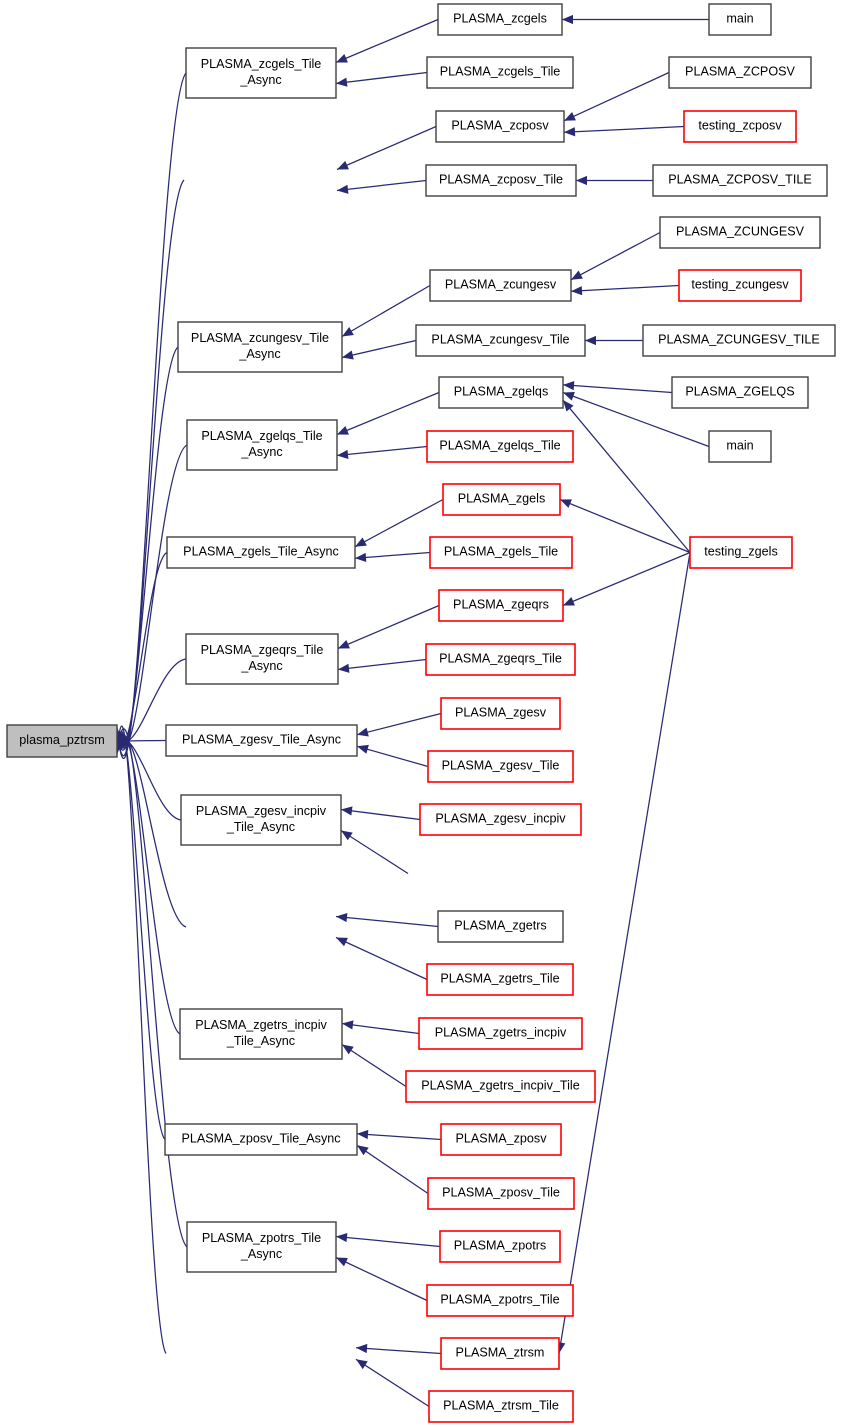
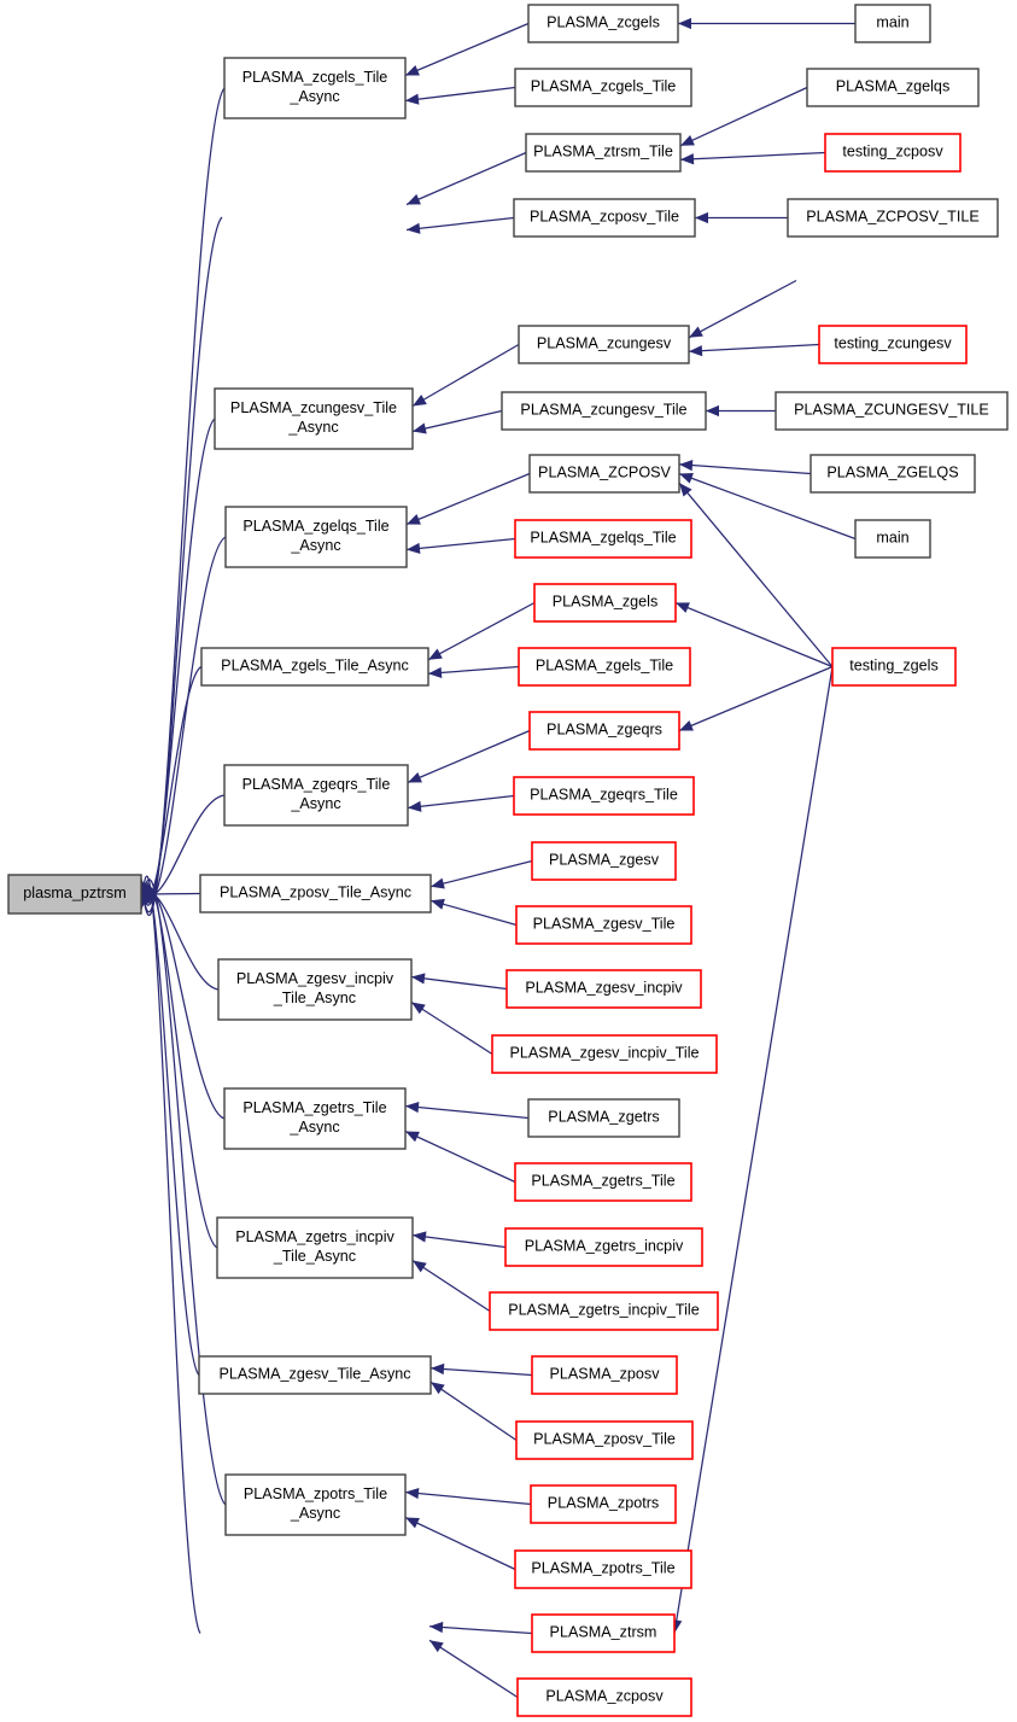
  plasma_pztrsm
  PLASMA_zcgels_Tile _Async
  PLASMA_zcgels
  main
  PLASMA_zcgels_Tile
- PLASMA_zcposv
+ PLASMA_ztrsm_Tile
- PLASMA_ZCPOSV
+ PLASMA_zgelqs
  testing_zcposv
  PLASMA_zcposv_Tile
  PLASMA_ZCPOSV_TILE
  PLASMA_zcungesv_Tile _Async
  PLASMA_zcungesv
- PLASMA_ZCUNGESV
  testing_zcungesv
  PLASMA_zcungesv_Tile
  PLASMA_ZCUNGESV_TILE
  PLASMA_zgelqs_Tile _Async
- PLASMA_zgelqs
+ PLASMA_ZCPOSV
  PLASMA_ZGELQS
  PLASMA_zgelqs_Tile
  main
  PLASMA_zgels_Tile_Async
  PLASMA_zgels
  PLASMA_zgels_Tile
  testing_zgels
  PLASMA_zgeqrs_Tile _Async
  PLASMA_zgeqrs
  PLASMA_zgeqrs_Tile
- PLASMA_zgesv_Tile_Async
+ PLASMA_zposv_Tile_Async
  PLASMA_zgesv
  PLASMA_zgesv_Tile
  PLASMA_zgesv_incpiv _Tile_Async
  PLASMA_zgesv_incpiv
+ PLASMA_zgesv_incpiv_Tile
+ PLASMA_zgetrs_Tile _Async
  PLASMA_zgetrs
  PLASMA_zgetrs_Tile
  PLASMA_zgetrs_incpiv _Tile_Async
  PLASMA_zgetrs_incpiv
  PLASMA_zgetrs_incpiv_Tile
- PLASMA_zposv_Tile_Async
+ PLASMA_zgesv_Tile_Async
  PLASMA_zposv
  PLASMA_zposv_Tile
  PLASMA_zpotrs_Tile _Async
  PLASMA_zpotrs
  PLASMA_zpotrs_Tile
  PLASMA_ztrsm
- PLASMA_ztrsm_Tile
+ PLASMA_zcposv
